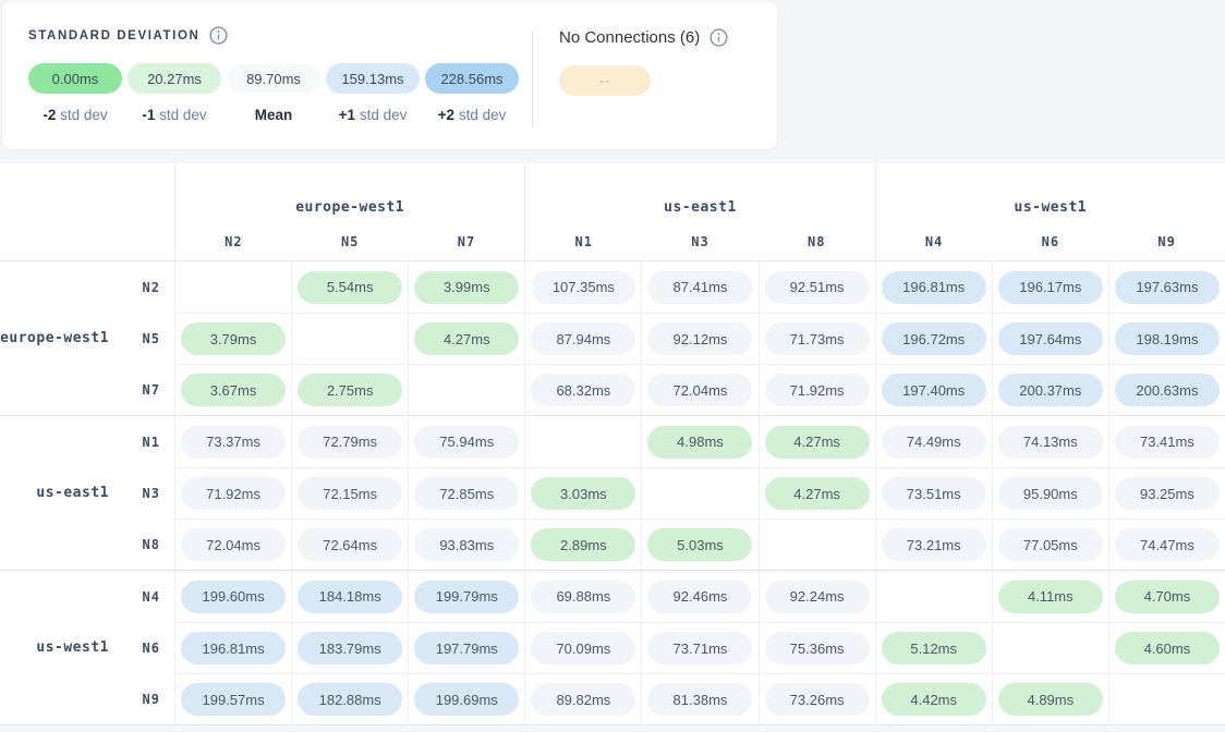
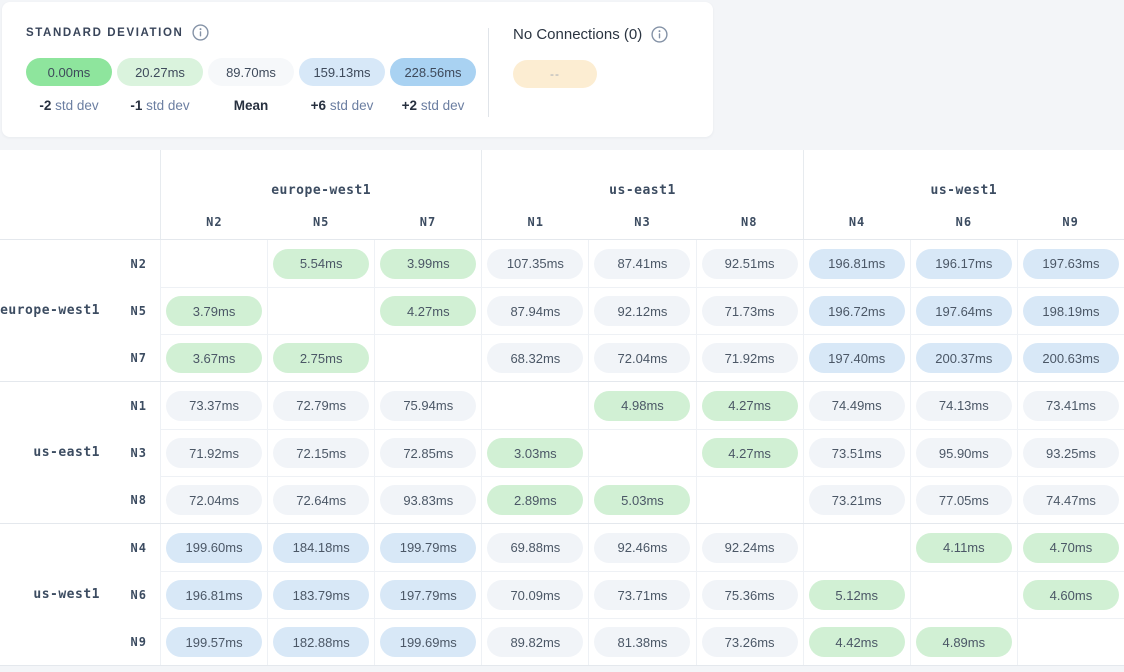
  STANDARD DEVIATION
  0.00ms
  20.27ms
  89.70ms
  159.13ms
  228.56ms
  -2 std dev
  -1 std dev
  Mean
- +1 std dev
+ +6 std dev
  +2 std dev
- No Connections (6)
+ No Connections (0)
  --
  europe-west1
  N2
  N5
  N7
  us-east1
  N1
  N3
  N8
  us-west1
  N4
  N6
  N9
  europe-west1
  N2
  5.54ms
  3.99ms
  107.35ms
  87.41ms
  92.51ms
  196.81ms
  196.17ms
  197.63ms
  N5
  3.79ms
  4.27ms
  87.94ms
  92.12ms
  71.73ms
  196.72ms
  197.64ms
  198.19ms
  N7
  3.67ms
  2.75ms
  68.32ms
  72.04ms
  71.92ms
  197.40ms
  200.37ms
  200.63ms
  us-east1
  N1
  73.37ms
  72.79ms
  75.94ms
  4.98ms
  4.27ms
  74.49ms
  74.13ms
  73.41ms
  N3
  71.92ms
  72.15ms
  72.85ms
  3.03ms
  4.27ms
  73.51ms
  95.90ms
  93.25ms
  N8
  72.04ms
  72.64ms
  93.83ms
  2.89ms
  5.03ms
  73.21ms
  77.05ms
  74.47ms
  us-west1
  N4
  199.60ms
  184.18ms
  199.79ms
  69.88ms
  92.46ms
  92.24ms
  4.11ms
  4.70ms
  N6
  196.81ms
  183.79ms
  197.79ms
  70.09ms
  73.71ms
  75.36ms
  5.12ms
  4.60ms
  N9
  199.57ms
  182.88ms
  199.69ms
  89.82ms
  81.38ms
  73.26ms
  4.42ms
  4.89ms
